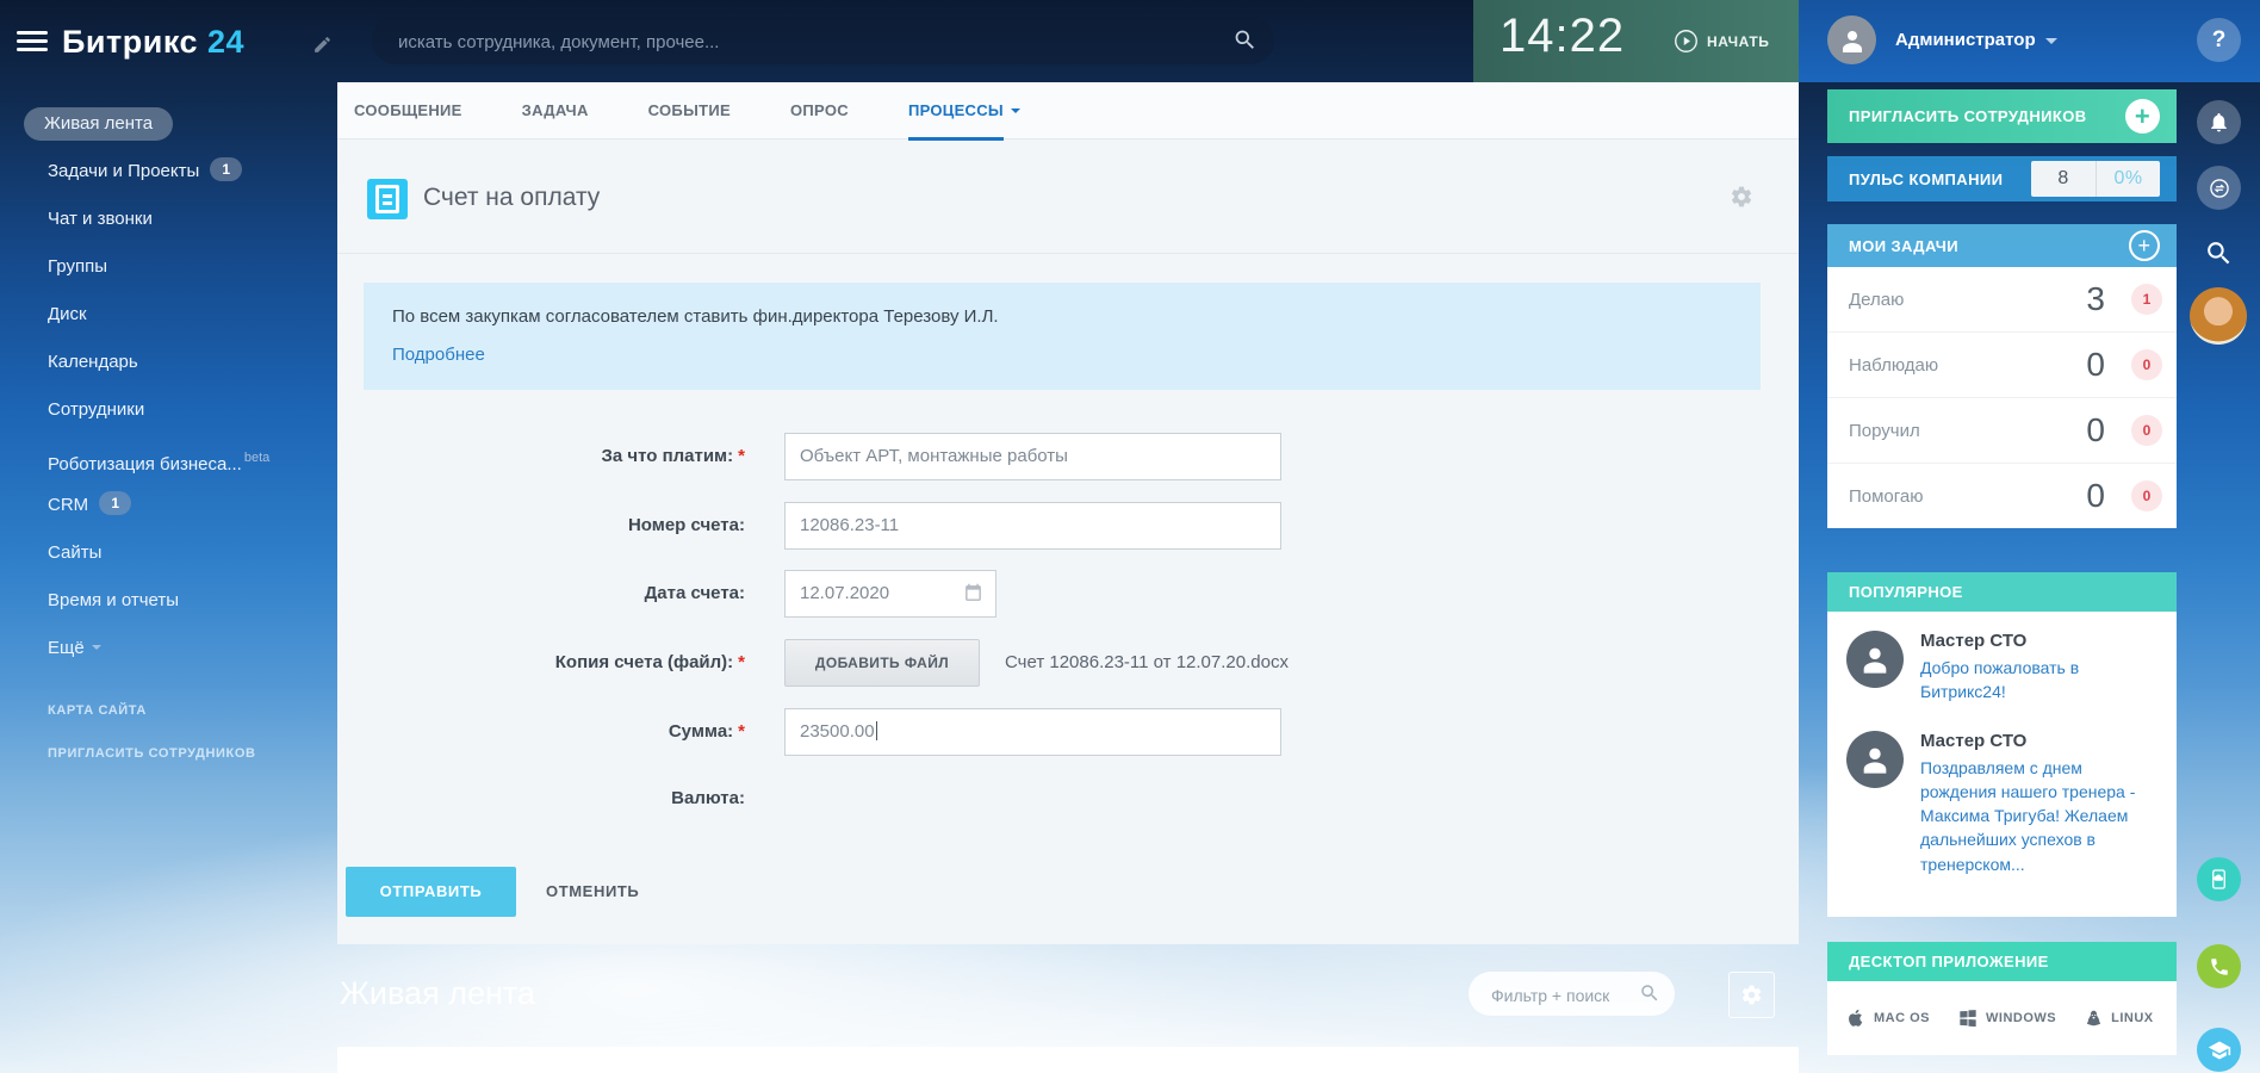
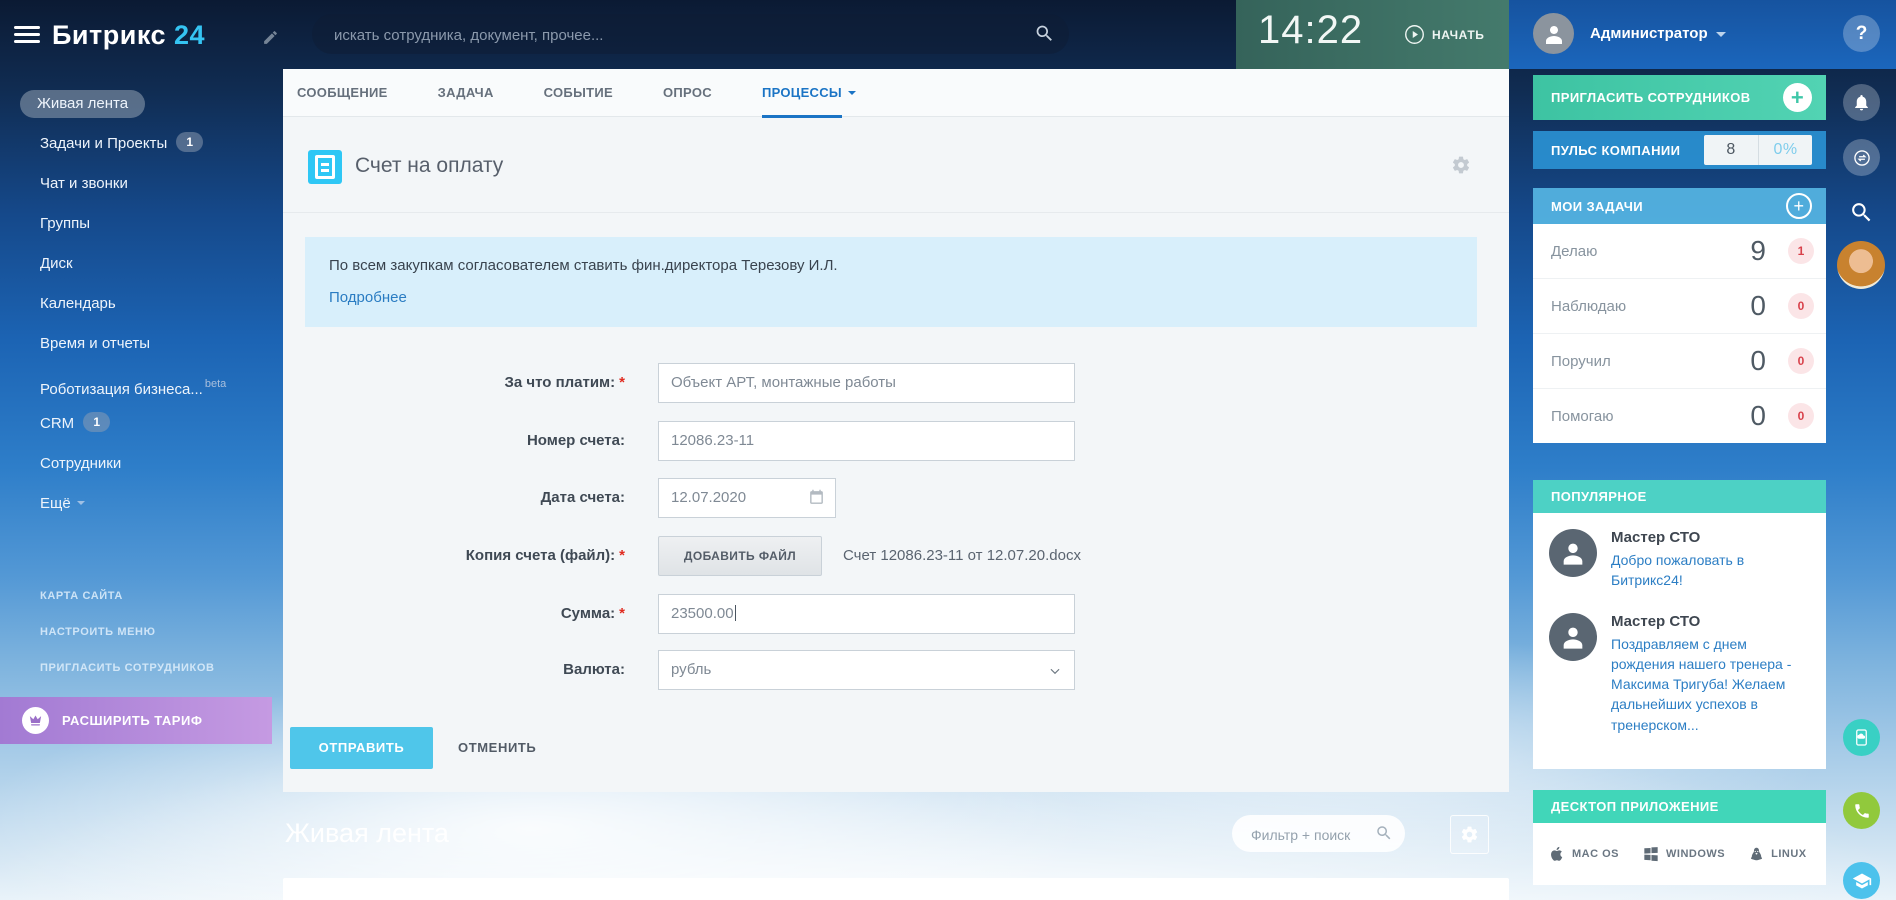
  Битрикс 24
  искать сотрудника, документ, прочее...
  14:22
  НАЧАТЬ
  Администратор
  Живая лента
  Задачи и Проекты 1
  Чат и звонки
  Группы
  Диск
  Календарь
- Сотрудники
+ Время и отчеты
  Роботизация бизнеса... beta
  CRM 1
- Сайты
- Время и отчеты
+ Сотрудники
  Ещё
  КАРТА САЙТА
+ НАСТРОИТЬ МЕНЮ
  ПРИГЛАСИТЬ СОТРУДНИКОВ
+ РАСШИРИТЬ ТАРИФ
  СООБЩЕНИЕ
  ЗАДАЧА
  СОБЫТИЕ
  ОПРОС
  ПРОЦЕССЫ
  Счет на оплату
  По всем закупкам согласователем ставить фин.директора Терезову И.Л.
  Подробнее
  За что платим: *
  Объект АРТ, монтажные работы
  Номер счета:
  12086.23-11
  Дата счета:
  12.07.2020
  Копия счета (файл): *
  ДОБАВИТЬ ФАЙЛ
  Счет 12086.23-11 от 12.07.20.docx
  Сумма: *
  23500.00
  Валюта:
+ рубль
  ОТПРАВИТЬ
  ОТМЕНИТЬ
  Живая лента
  Фильтр + поиск
  ПРИГЛАСИТЬ СОТРУДНИКОВ
  +
  ПУЛЬС КОМПАНИИ
  8
  0%
  МОИ ЗАДАЧИ
  +
  Делаю
- 3
+ 9
  1
  Наблюдаю
  0
  0
  Поручил
  0
  0
  Помогаю
  0
  0
  ПОПУЛЯРНОЕ
  Мастер СТО
  Добро пожаловать в Битрикс24!
  Мастер СТО
  Поздравляем с днем рождения нашего тренера - Максима Тригуба! Желаем дальнейших успехов в тренерском...
  ДЕСКТОП ПРИЛОЖЕНИЕ
  MAC OS
  WINDOWS
  LINUX
  ?
